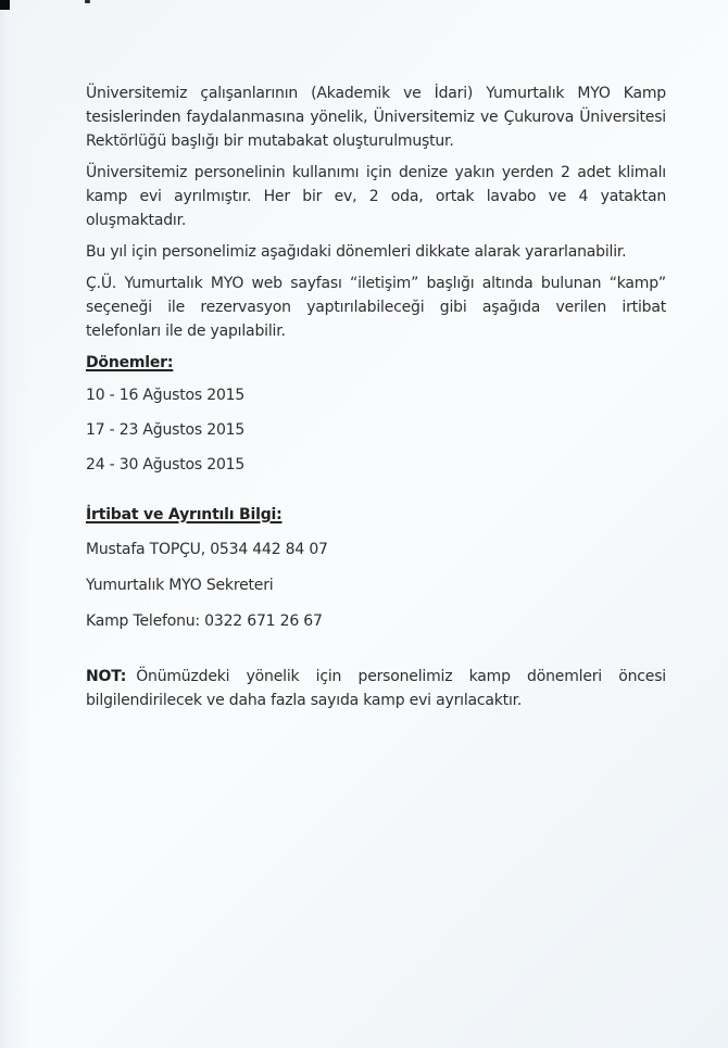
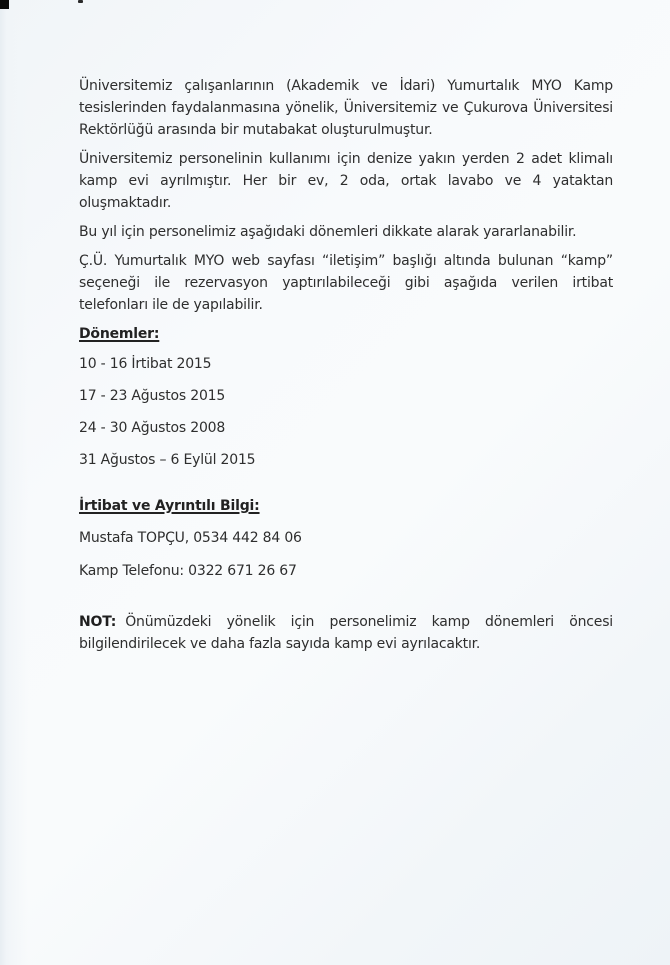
- Üniversitemiz çalışanlarının (Akademik ve İdari) Yumurtalık MYO Kamp tesislerinden faydalanmasına yönelik, Üniversitemiz ve Çukurova Üniversitesi Rektörlüğü başlığı bir mutabakat oluşturulmuştur.
+ Üniversitemiz çalışanlarının (Akademik ve İdari) Yumurtalık MYO Kamp tesislerinden faydalanmasına yönelik, Üniversitemiz ve Çukurova Üniversitesi Rektörlüğü arasında bir mutabakat oluşturulmuştur.
  Üniversitemiz personelinin kullanımı için denize yakın yerden 2 adet klimalı kamp evi ayrılmıştır. Her bir ev, 2 oda, ortak lavabo ve 4 yataktan oluşmaktadır.
  Bu yıl için personelimiz aşağıdaki dönemleri dikkate alarak yararlanabilir.
  Ç.Ü. Yumurtalık MYO web sayfası “iletişim” başlığı altında bulunan “kamp” seçeneği ile rezervasyon yaptırılabileceği gibi aşağıda verilen irtibat telefonları ile de yapılabilir.
  Dönemler:
- 10 - 16 Ağustos 2015
+ 10 - 16 İrtibat 2015
  17 - 23 Ağustos 2015
- 24 - 30 Ağustos 2015
+ 24 - 30 Ağustos 2008
+ 31 Ağustos – 6 Eylül 2015
  İrtibat ve Ayrıntılı Bilgi:
- Mustafa TOPÇU, 0534 442 84 07
+ Mustafa TOPÇU, 0534 442 84 06
- Yumurtalık MYO Sekreteri
  Kamp Telefonu: 0322 671 26 67
  NOT: Önümüzdeki yönelik için personelimiz kamp dönemleri öncesi bilgilendirilecek ve daha fazla sayıda kamp evi ayrılacaktır.
